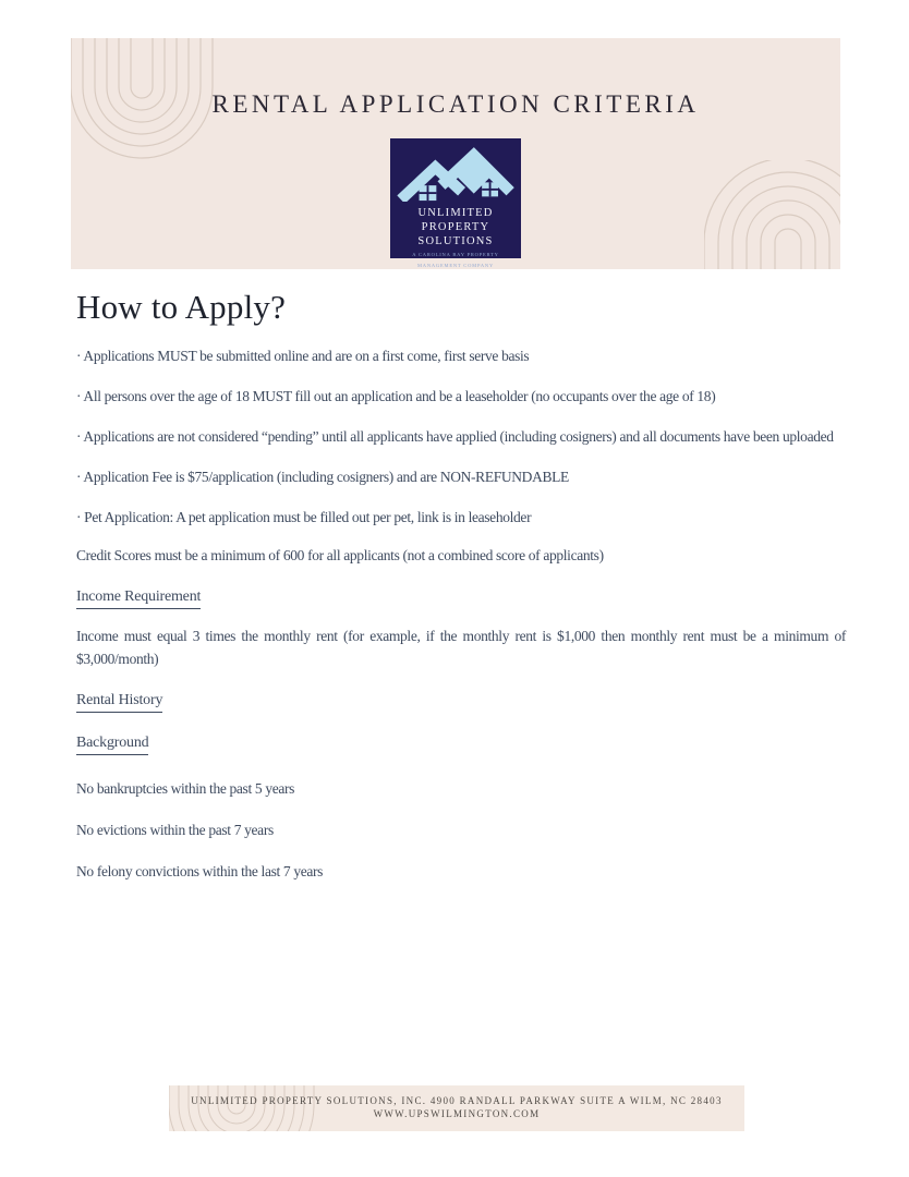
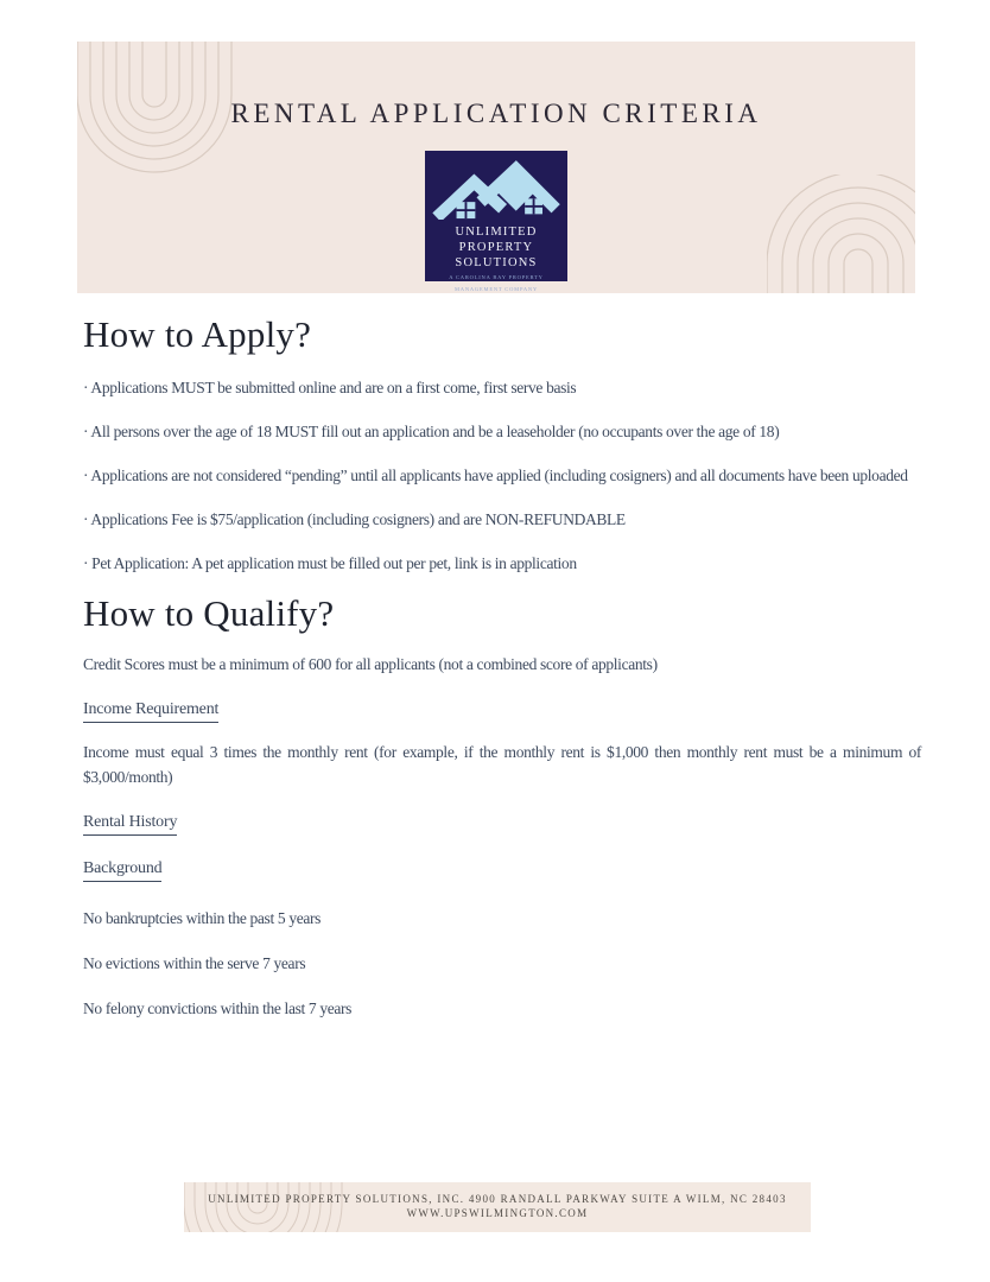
  RENTAL APPLICATION CRITERIA
  UNLIMITED
  PROPERTY
  SOLUTIONS
  How to Apply?
  · Applications MUST be submitted online and are on a first come, first serve basis
  · All persons over the age of 18 MUST fill out an application and be a leaseholder (no occupants over the age of 18)
  · Applications are not considered “pending” until all applicants have applied (including cosigners) and all documents have been uploaded
- · Application Fee is $75/application (including cosigners) and are NON-REFUNDABLE
+ · Applications Fee is $75/application (including cosigners) and are NON-REFUNDABLE
- · Pet Application: A pet application must be filled out per pet, link is in leaseholder
+ · Pet Application: A pet application must be filled out per pet, link is in application
+ How to Qualify?
  Credit Scores must be a minimum of 600 for all applicants (not a combined score of applicants)
  Income Requirement
  Income must equal 3 times the monthly rent (for example, if the monthly rent is $1,000 then monthly rent must be a minimum of $3,000/month)
  Rental History
  Background
  No bankruptcies within the past 5 years
- No evictions within the past 7 years
+ No evictions within the serve 7 years
  No felony convictions within the last 7 years
  UNLIMITED PROPERTY SOLUTIONS, INC. 4900 RANDALL PARKWAY SUITE A WILM, NC 28403
  WWW.UPSWILMINGTON.COM
